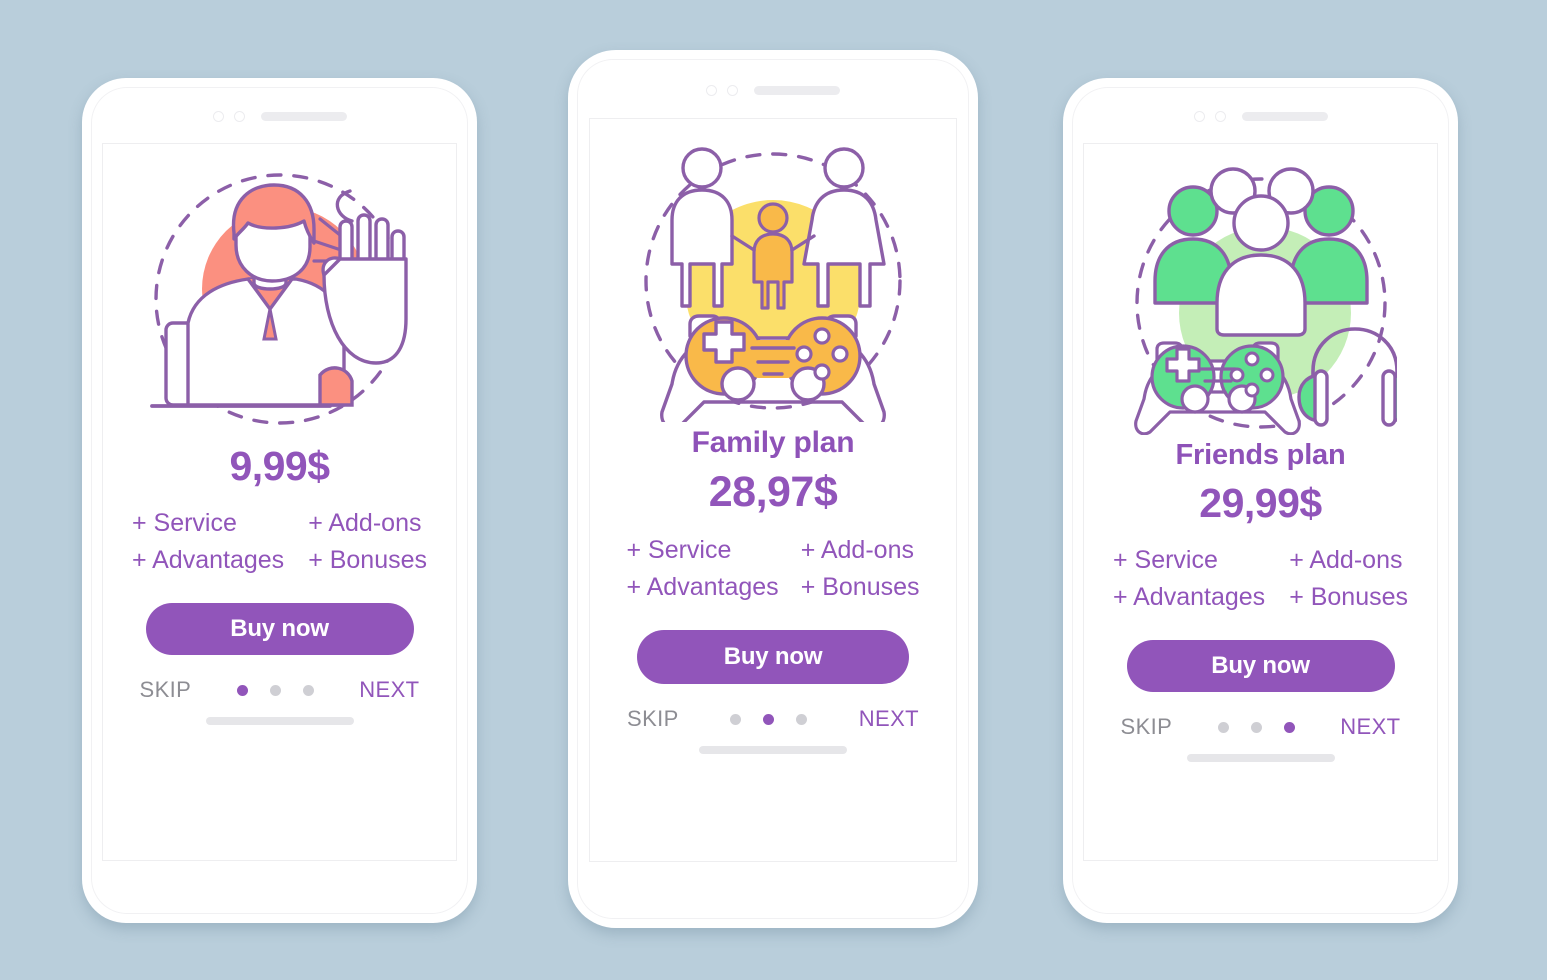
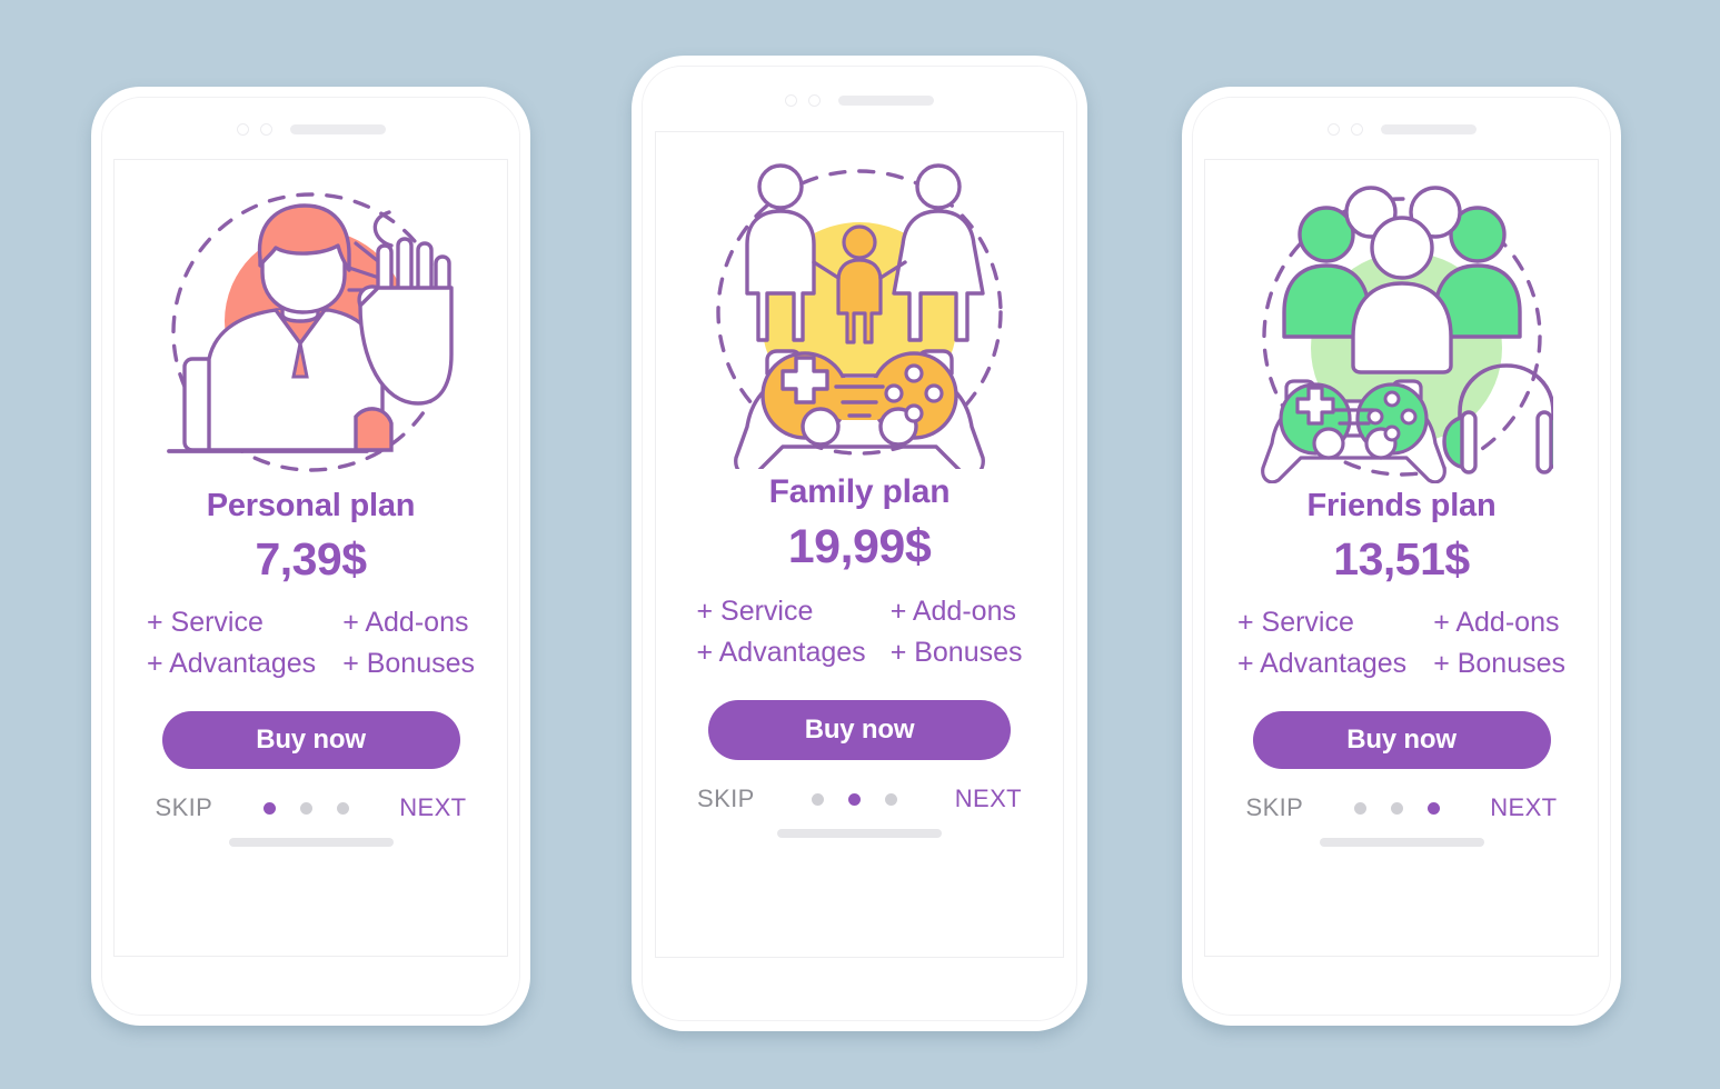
+ Personal plan
- 9,99$
+ 7,39$
  + Service
  + Add-ons
  + Advantages
  + Bonuses
  Buy now
  SKIP
  NEXT
  Family plan
- 28,97$
+ 19,99$
  + Service
  + Add-ons
  + Advantages
  + Bonuses
  Buy now
  SKIP
  NEXT
  Friends plan
- 29,99$
+ 13,51$
  + Service
  + Add-ons
  + Advantages
  + Bonuses
  Buy now
  SKIP
  NEXT
